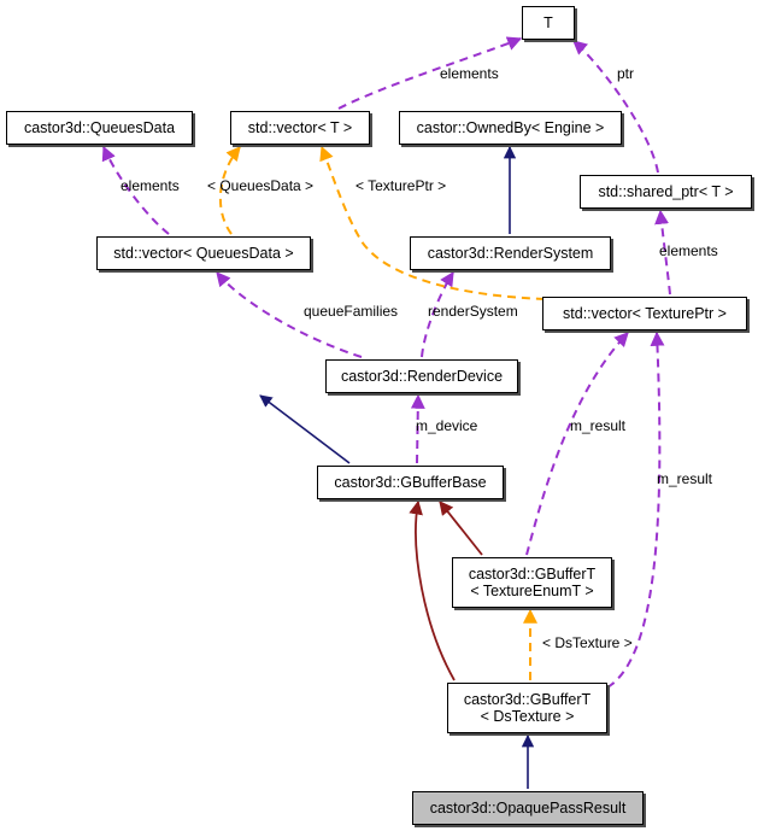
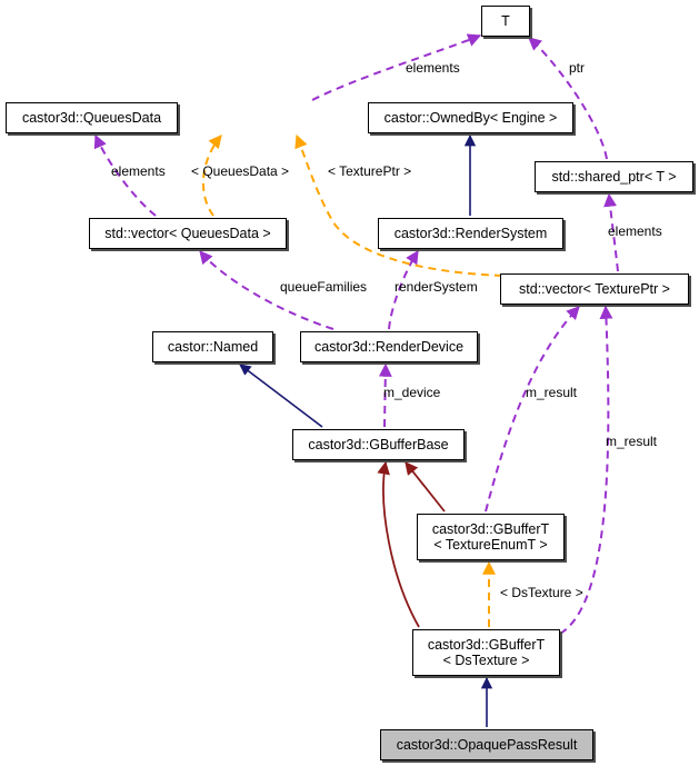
  T
  castor3d::QueuesData
- std::vector< T >
  castor::OwnedBy< Engine >
  std::shared_ptr< T >
  std::vector< QueuesData >
  castor3d::RenderSystem
  std::vector< TexturePtr >
+ castor::Named
  castor3d::RenderDevice
  castor3d::GBufferBase
  castor3d::GBufferT
  < TextureEnumT >
  castor3d::GBufferT
  < DsTexture >
  castor3d::OpaquePassResult
  elements
  ptr
  elements
  < QueuesData >
  < TexturePtr >
  elements
  queueFamilies
  renderSystem
  m_device
  m_result
  m_result
  < DsTexture >
